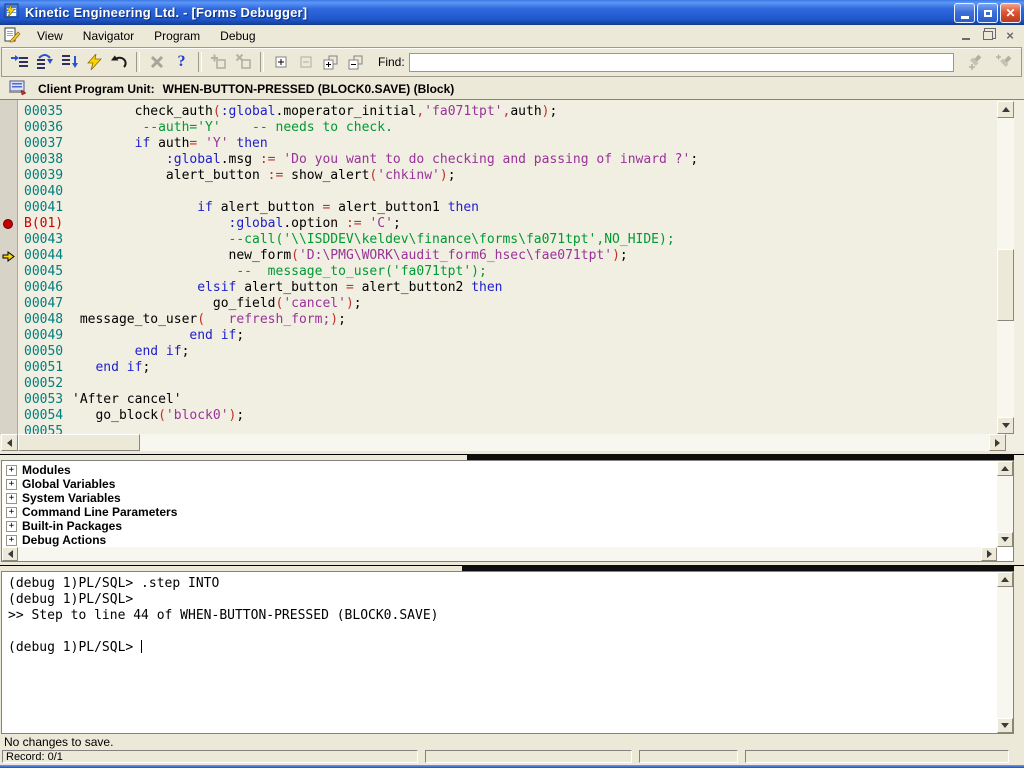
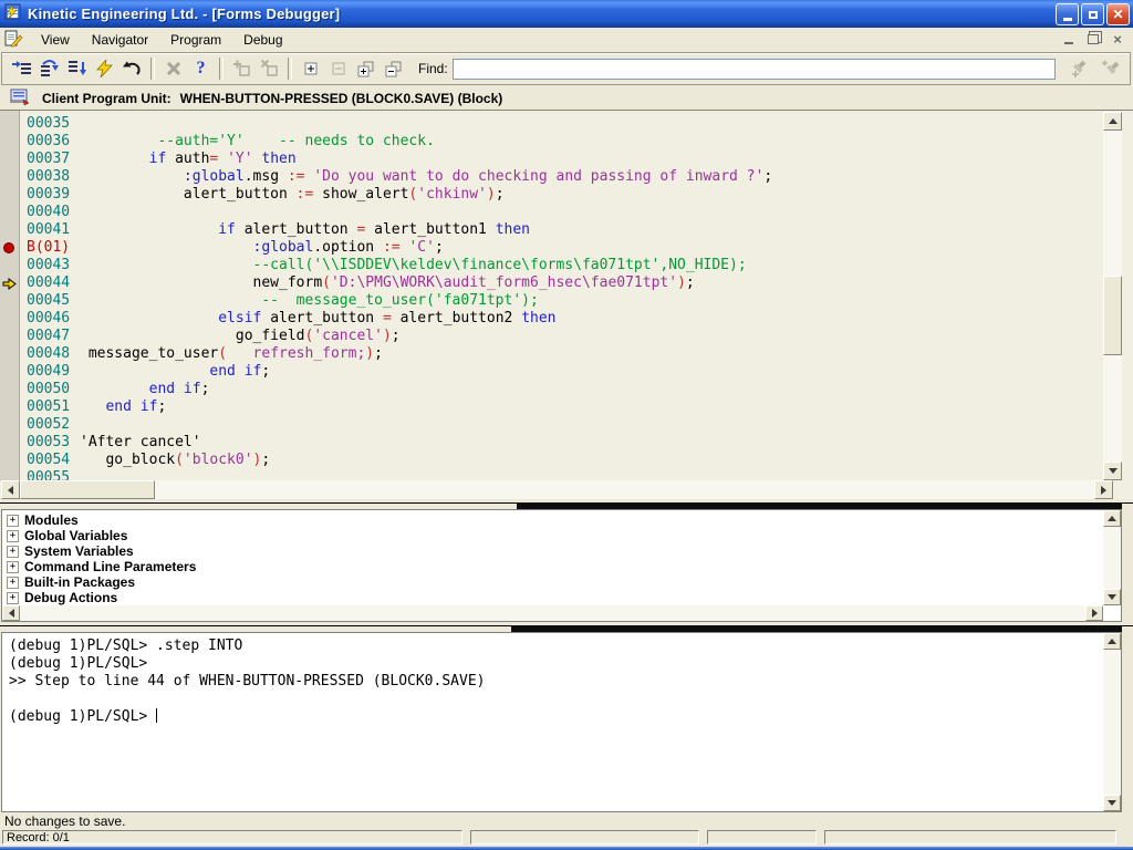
  Kinetic Engineering Ltd. - [Forms Debugger]
  ✕
  View
  Navigator
  Program
  Debug
  ×
  ?
  Find:
  Client Program Unit:
  WHEN-BUTTON-PRESSED (BLOCK0.SAVE) (Block)
  00035
- check_auth(:global.moperator_initial,'fa071tpt',auth);
  00036
  --auth='Y' -- needs to check.
  00037
  if auth= 'Y' then
  00038
  :global.msg := 'Do you want to do checking and passing of inward ?';
  00039
  alert_button := show_alert('chkinw');
  00040
  00041
  if alert_button = alert_button1 then
  B(01)
  :global.option := 'C';
  00043
  --call('\\ISDDEV\keldev\finance\forms\fa071tpt',NO_HIDE);
  00044
  new_form('D:\PMG\WORK\audit_form6_hsec\fae071tpt');
  00045
  -- message_to_user('fa071tpt');
  00046
  elsif alert_button = alert_button2 then
  00047
  go_field('cancel');
  00048
  message_to_user( refresh_form;);
  00049
  end if;
  00050
  end if;
  00051
  end if;
  00052
  00053
  'After cancel'
  00054
  go_block('block0');
  00055
  +
  Modules
  +
  Global Variables
  +
  System Variables
  +
  Command Line Parameters
  +
  Built-in Packages
  +
  Debug Actions
  (debug 1)PL/SQL> .step INTO
  (debug 1)PL/SQL>
  >> Step to line 44 of WHEN-BUTTON-PRESSED (BLOCK0.SAVE)
  (debug 1)PL/SQL>
  No changes to save.
  Record: 0/1
